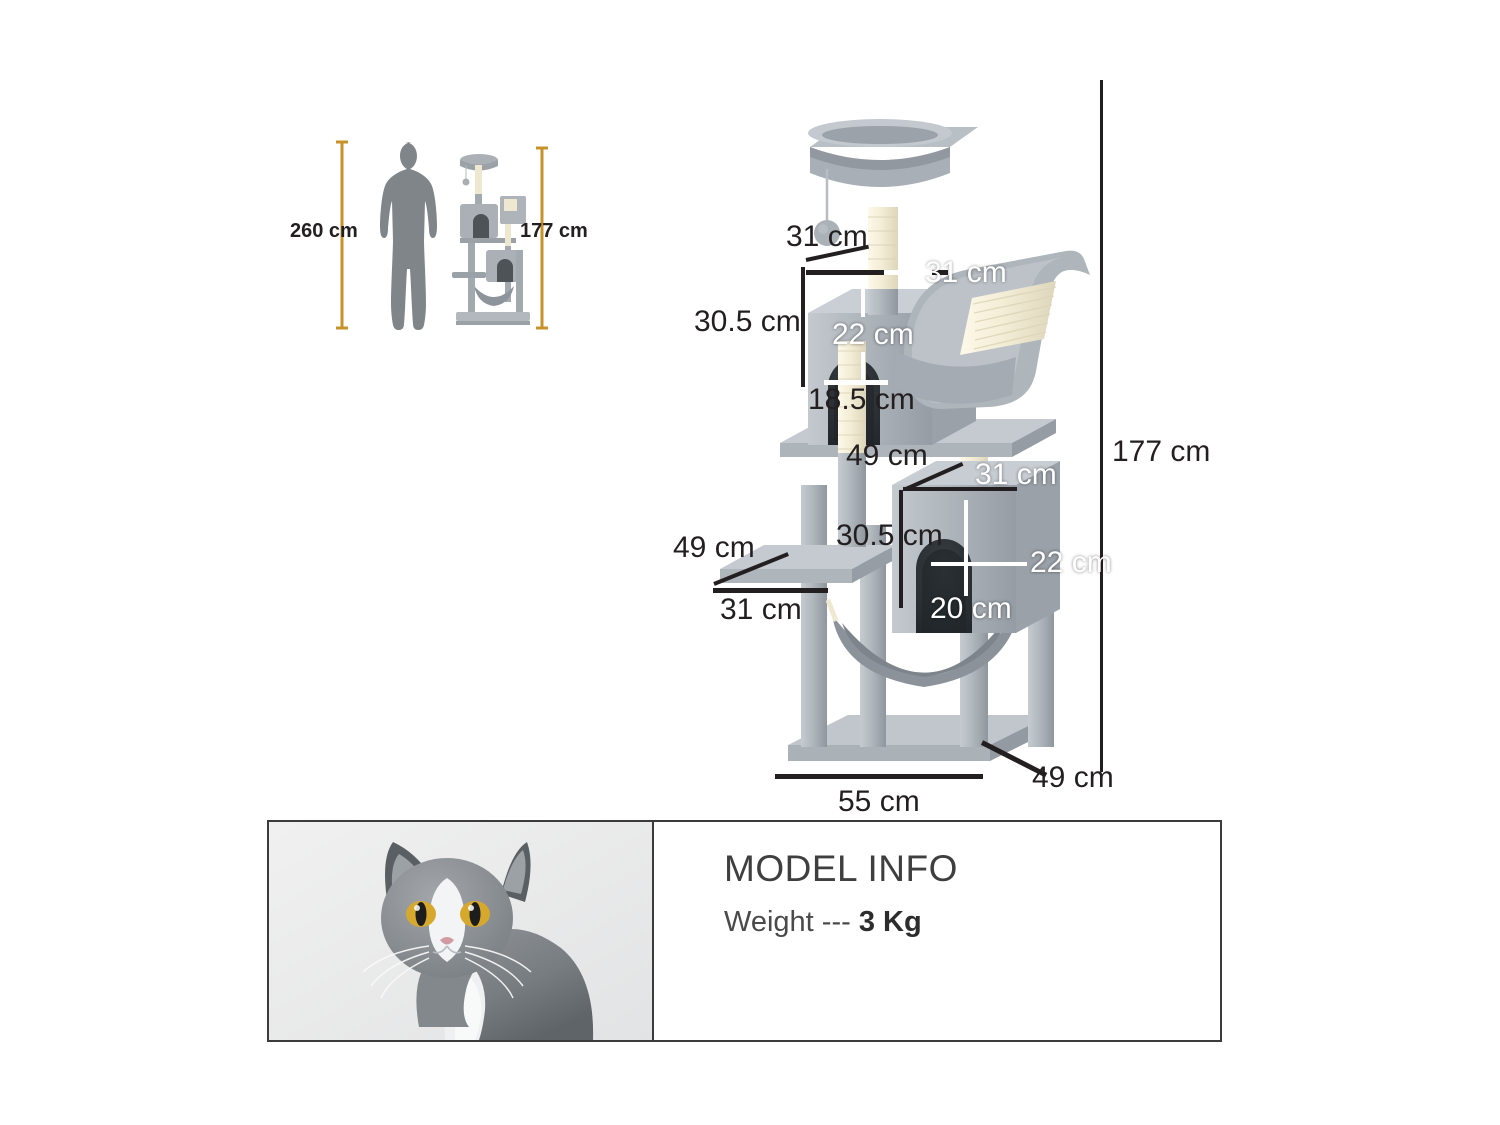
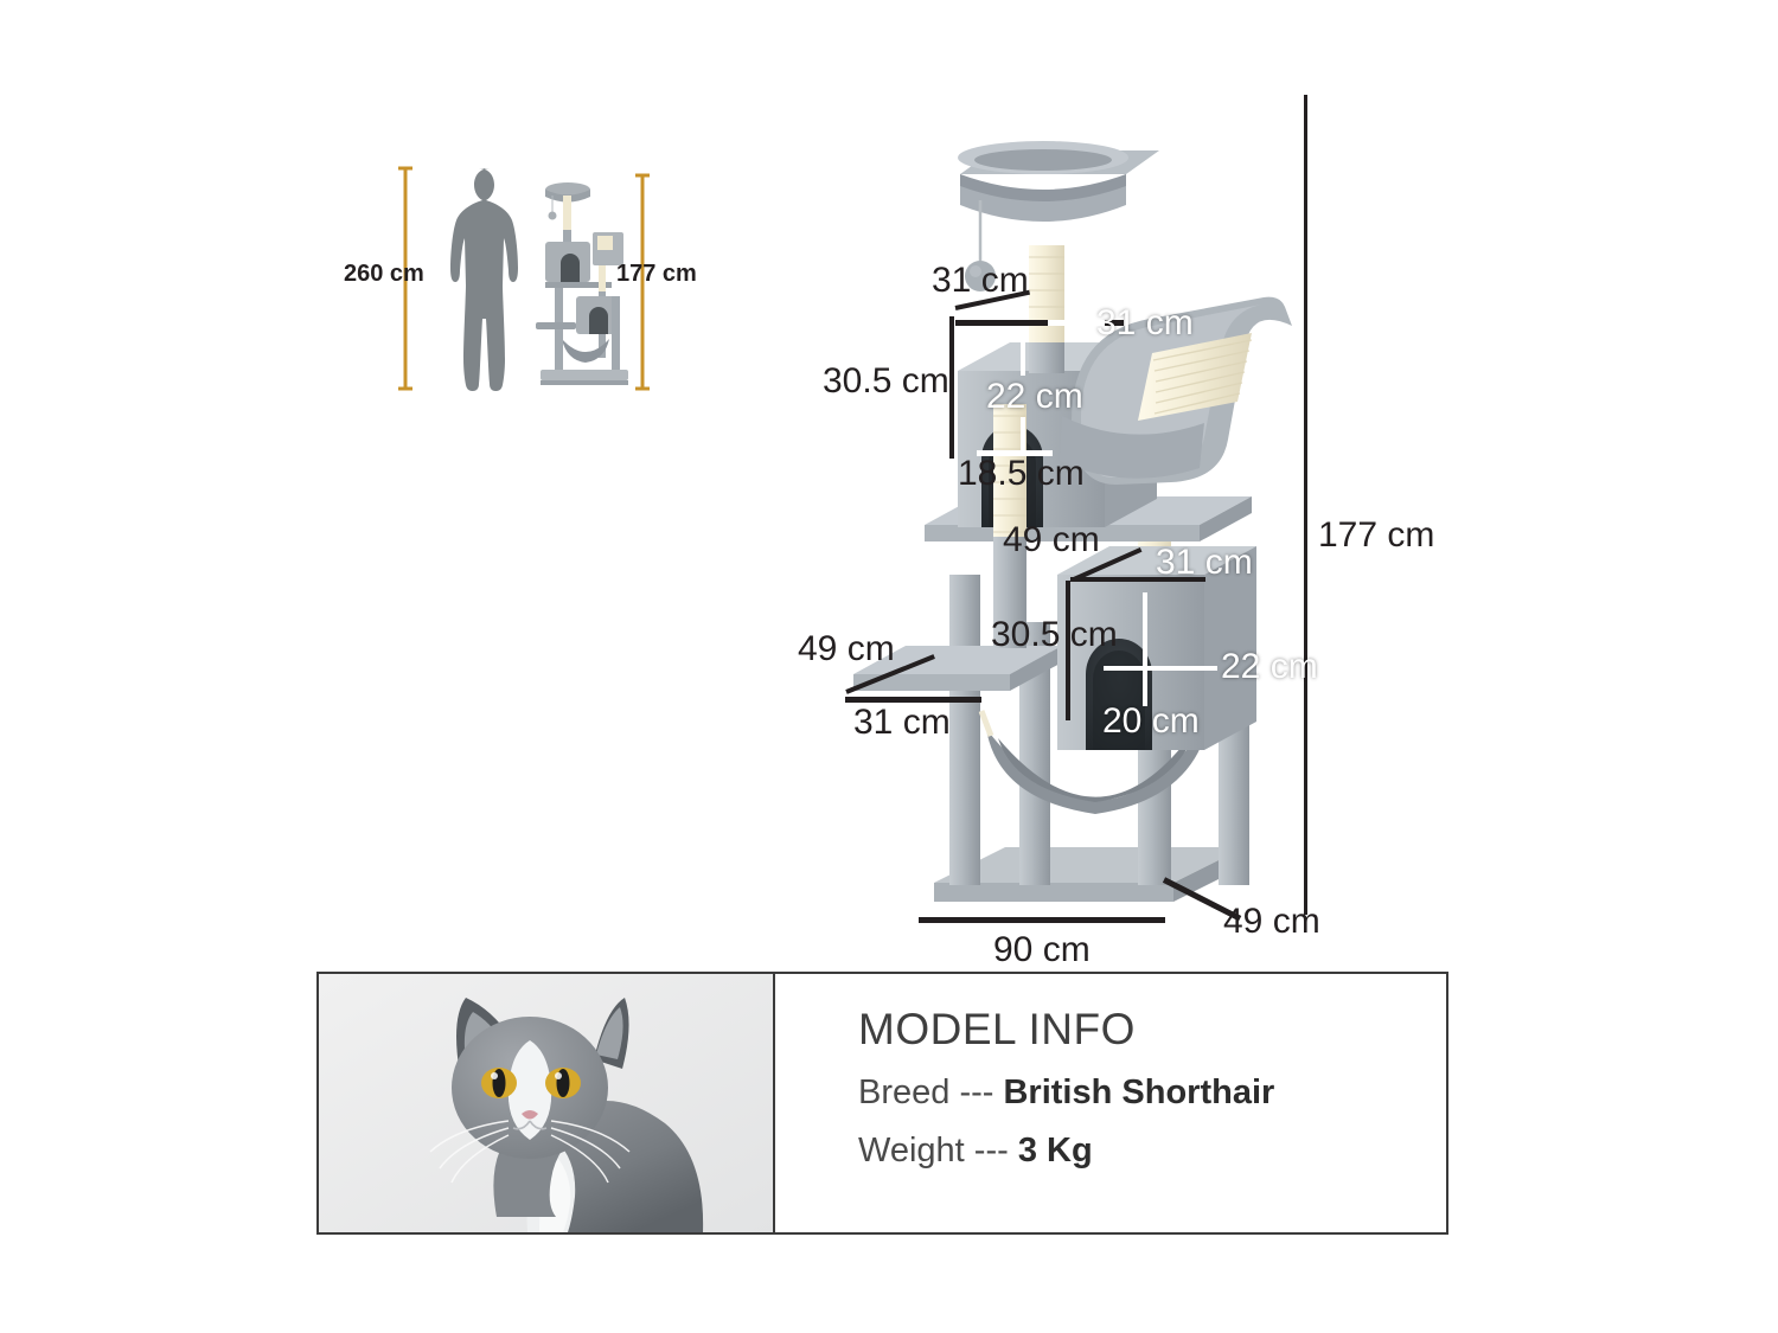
  260 cm
  177 cm
  177 cm
  31 cm
  31 cm
  30.5 cm
  22 cm
  18.5 cm
  49 cm
  31 cm
  30.5 cm
  22 cm
  20 cm
  49 cm
  31 cm
- 55 cm
+ 90 cm
  49 cm
  MODEL INFO
+ Breed --- British Shorthair
  Weight --- 3 Kg
